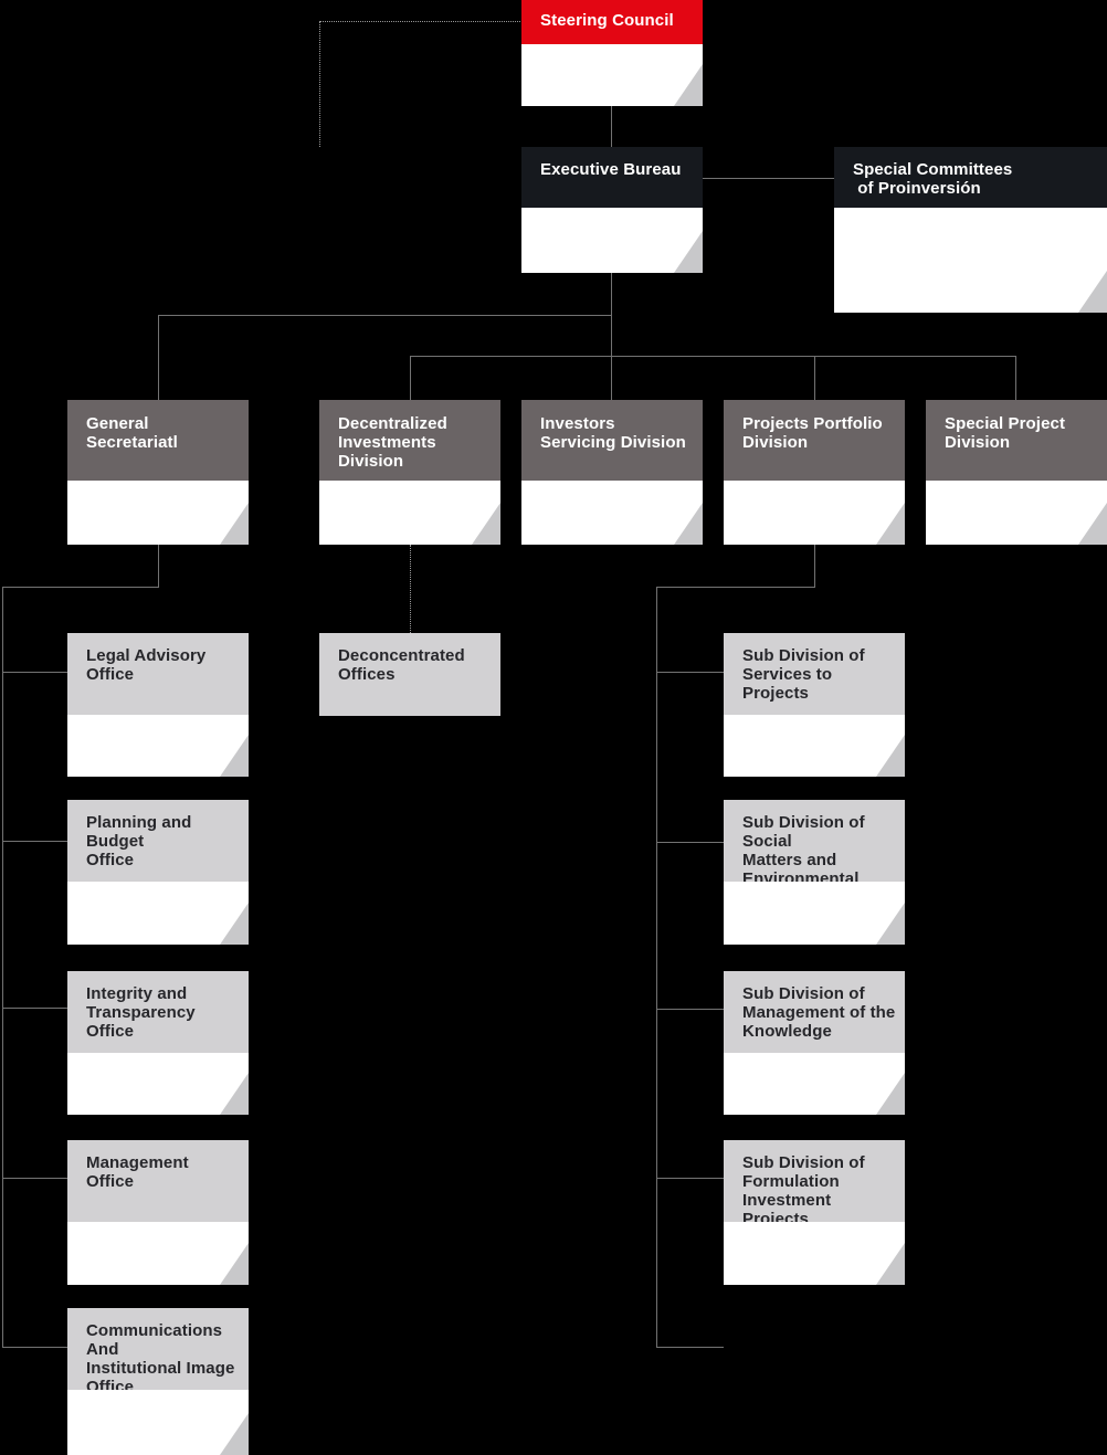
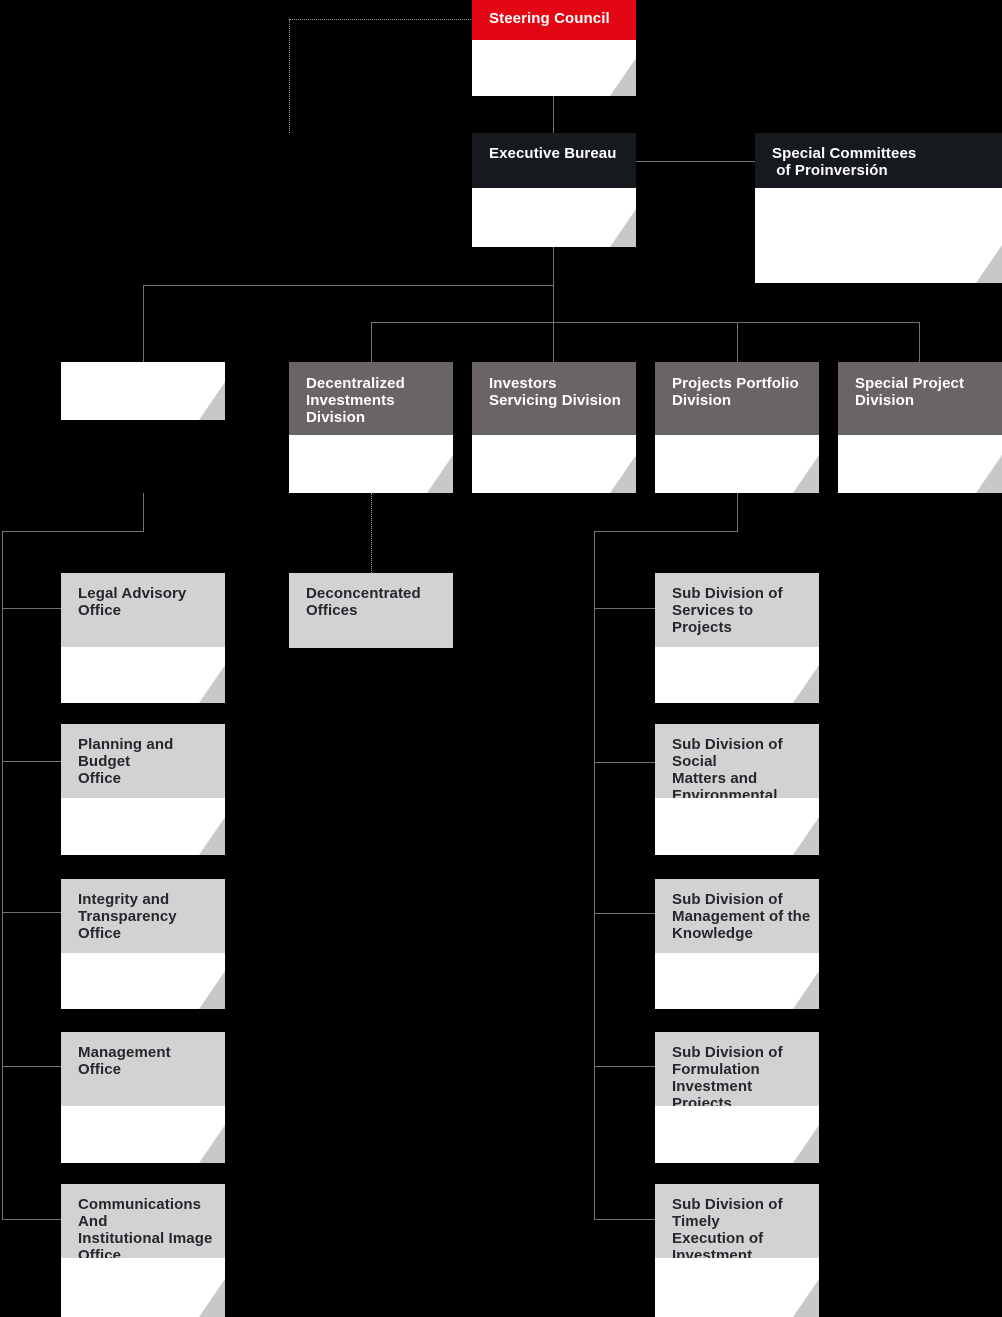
  Steering Council
  Executive Bureau
  Special Committees
  of Proinversión
- General
- Secretariatl
  Decentralized
  Investments Division
  Investors
  Servicing Division
  Projects Portfolio
  Division
  Special Project
  Division
  Legal Advisory
  Office
  Planning and Budget
  Office
  Integrity and
  Transparency Office
  Management Office
  Communications And
  Institutional Image
  Office
  Deconcentrated
  Offices
  Sub Division of
  Services to Projects
  Sub Division of Social
  Matters and
  Environmental
  Sub Division of
  Management of the
  Knowledge
  Sub Division of
  Formulation Investment
  Projects
+ Sub Division of Timely
+ Execution of
+ Investment
